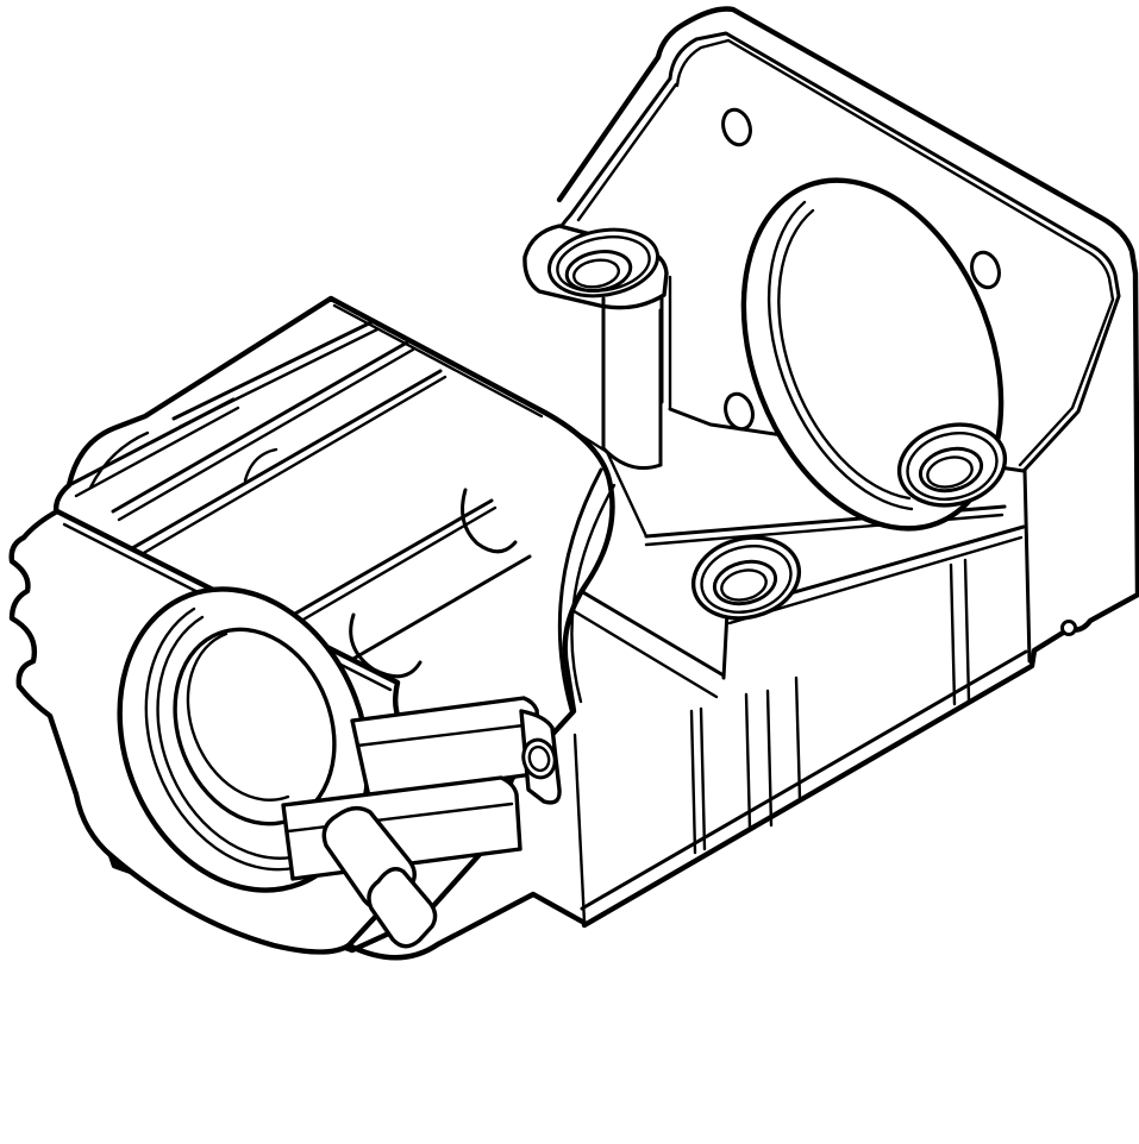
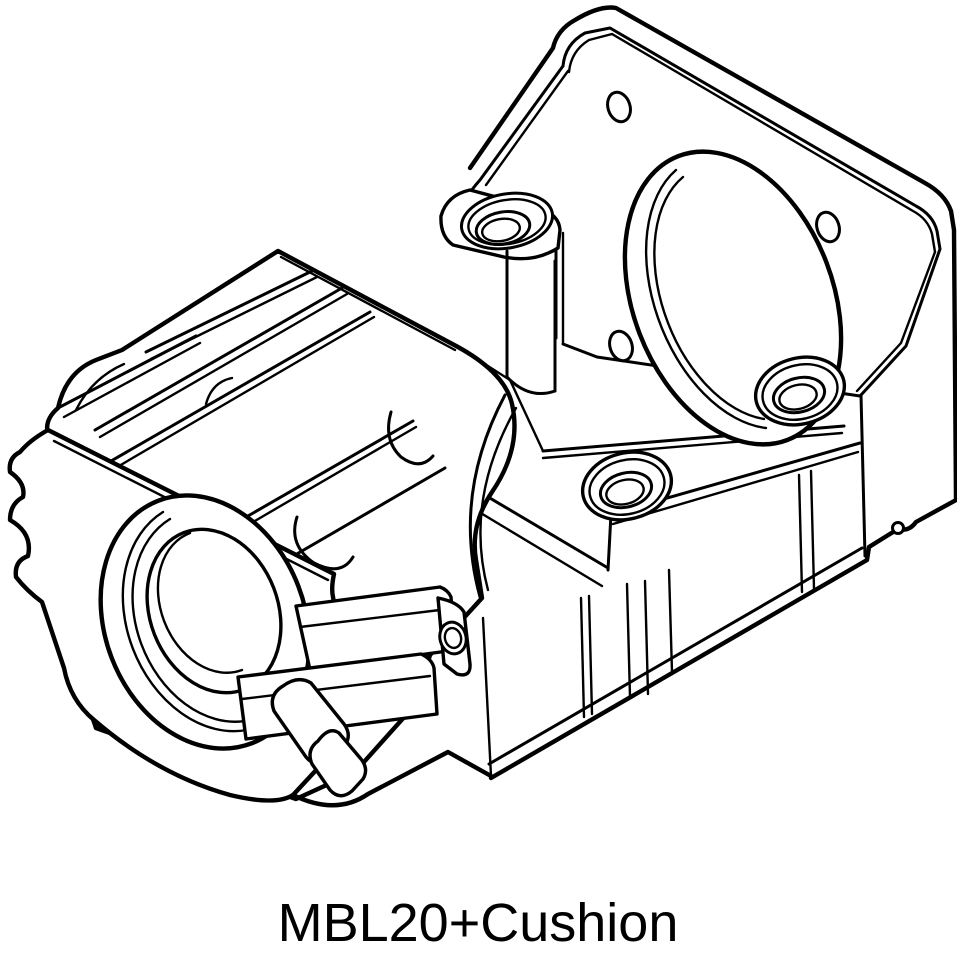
+ MBL20+Cushion
